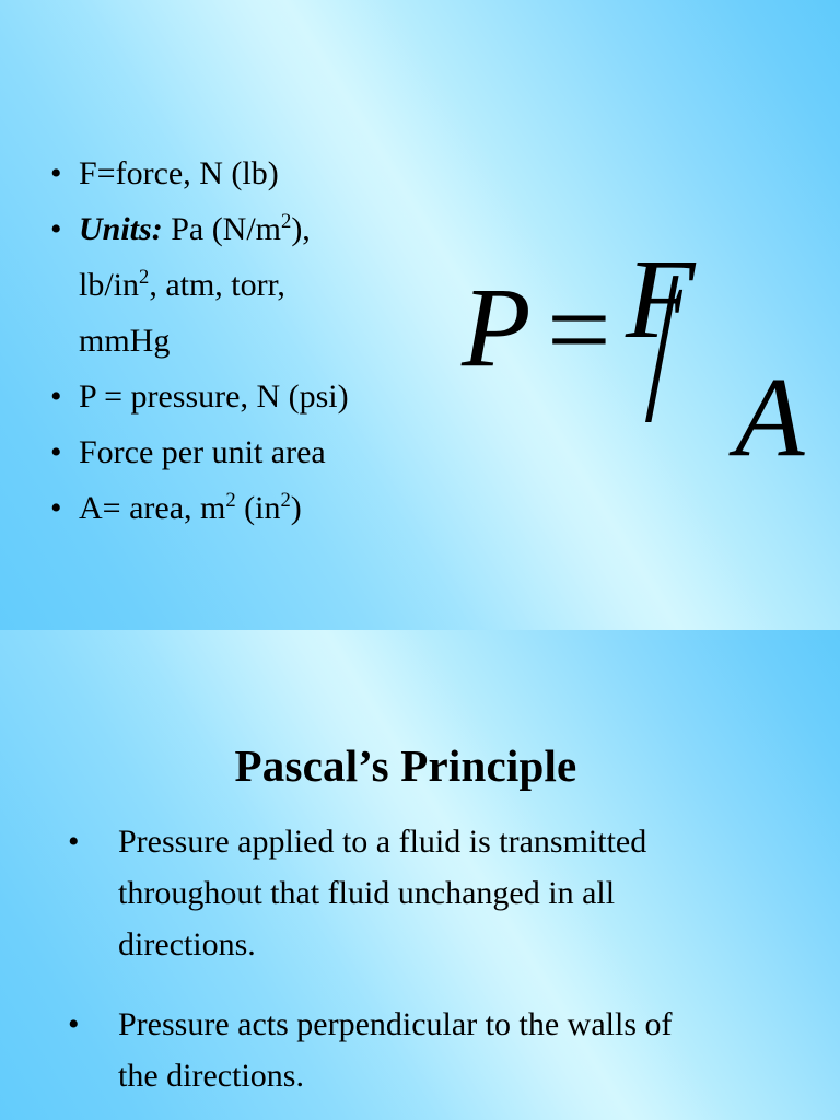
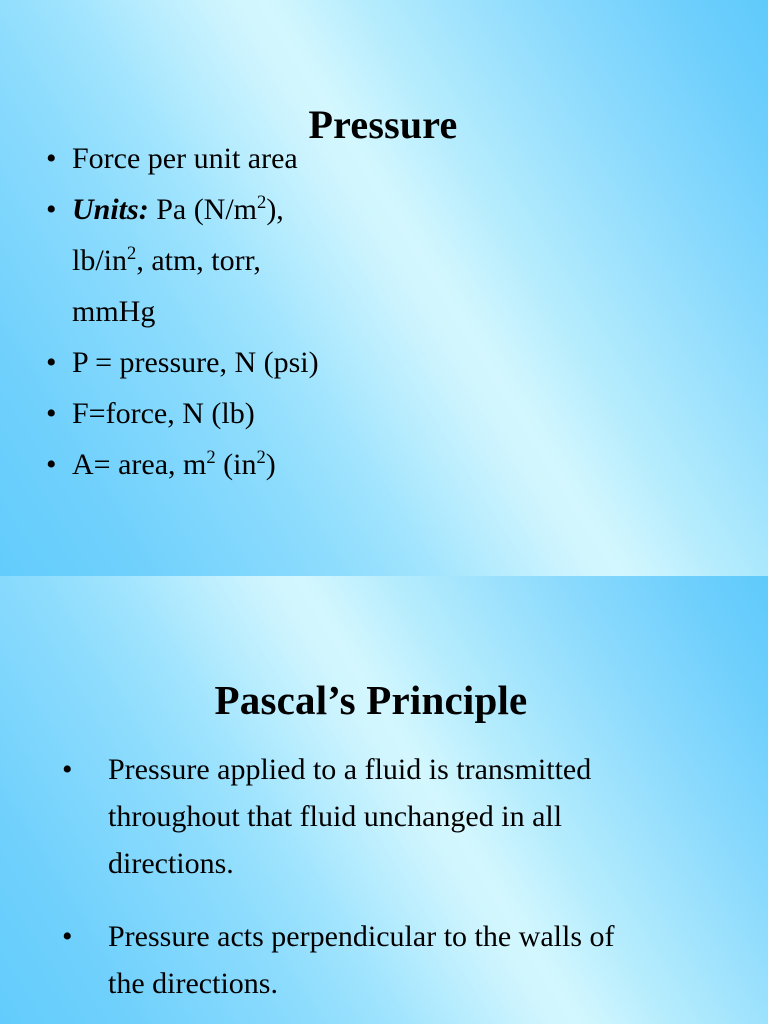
+ Pressure
  •
- F=force, N (lb)
+ Force per unit area
  •
  Units: Pa (N/m2),
  lb/in2, atm, torr,
  mmHg
  •
  P = pressure, N (psi)
  •
- Force per unit area
+ F=force, N (lb)
  •
  A= area, m2 (in2)
- P
- =
- F
- /
- A
  Pascal’s Principle
  •
  Pressure applied to a fluid is transmitted throughout that fluid unchanged in all directions.
  •
  Pressure acts perpendicular to the walls of the directions.
